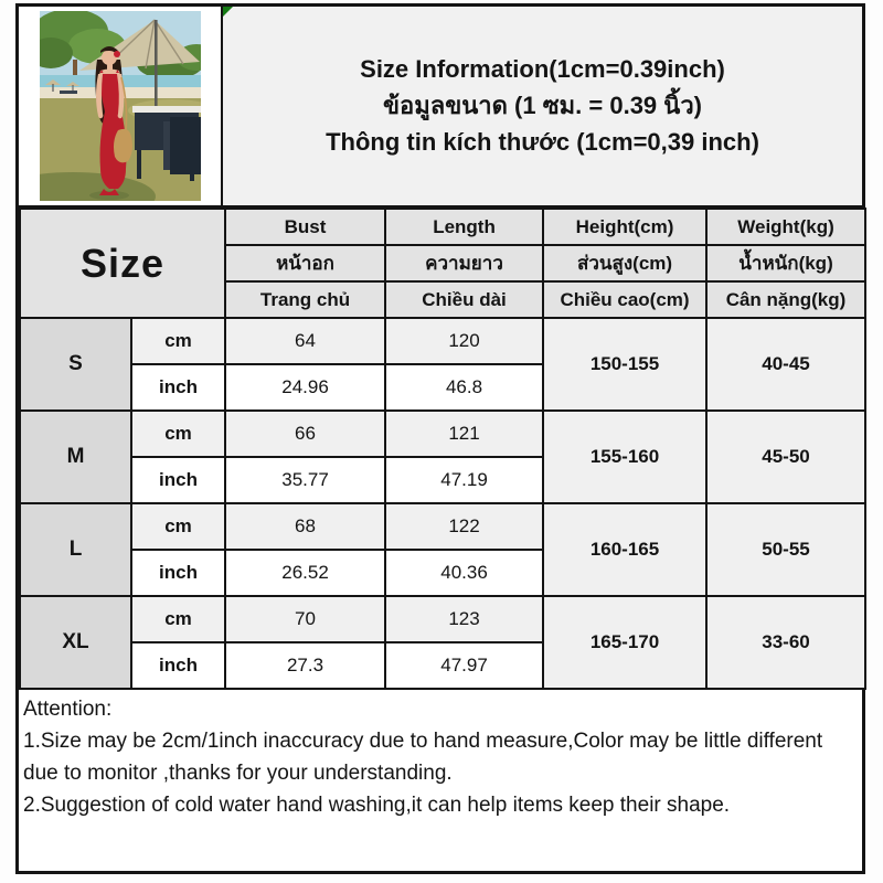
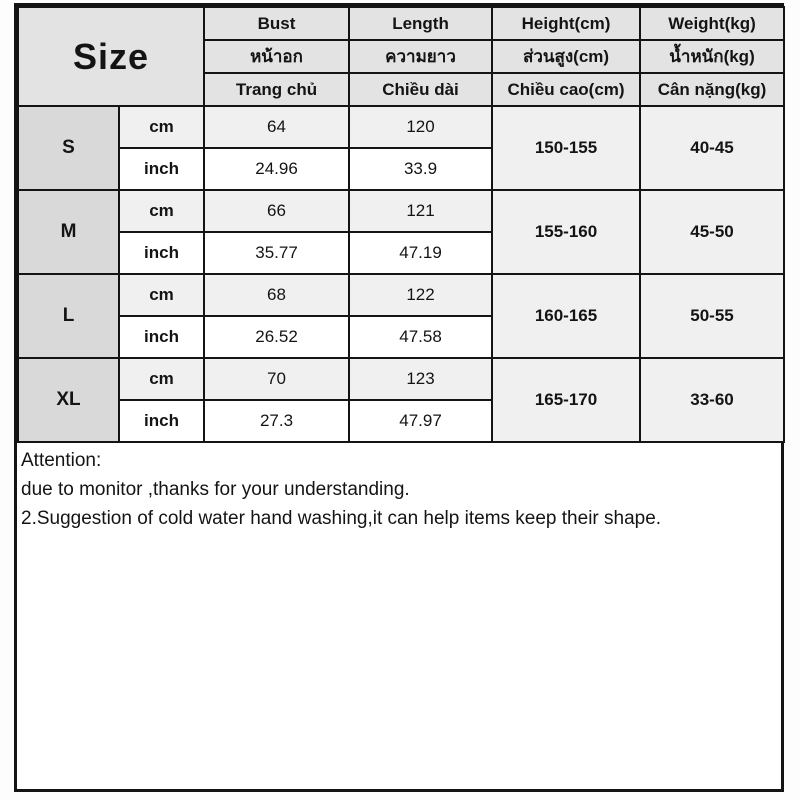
- Size Information(1cm=0.39inch)
- ข้อมูลขนาด (1 ซม. = 0.39 นิ้ว)
- Thông tin kích thước (1cm=0,39 inch)
  Size	Bust	Length	Height(cm)	Weight(kg)
  หน้าอก	ความยาว	ส่วนสูง(cm)	น้ำหนัก(kg)
  Trang chủ	Chiều dài	Chiều cao(cm)	Cân nặng(kg)
  S	cm	64	120	150-155	40-45
- inch	24.96	46.8
+ inch	24.96	33.9
  M	cm	66	121	155-160	45-50
  inch	35.77	47.19
  L	cm	68	122	160-165	50-55
- inch	26.52	40.36
+ inch	26.52	47.58
  XL	cm	70	123	165-170	33-60
  inch	27.3	47.97
  Attention:
- 1.Size may be 2cm/1inch inaccuracy due to hand measure,Color may be little different
  due to monitor ,thanks for your understanding.
  2.Suggestion of cold water hand washing,it can help items keep their shape.
